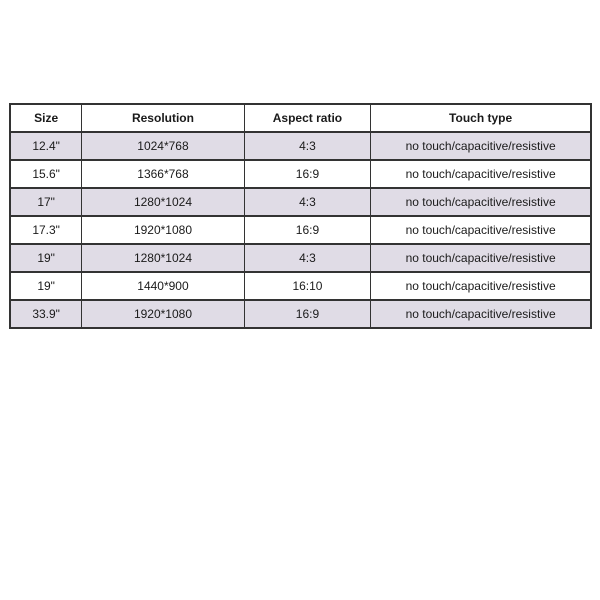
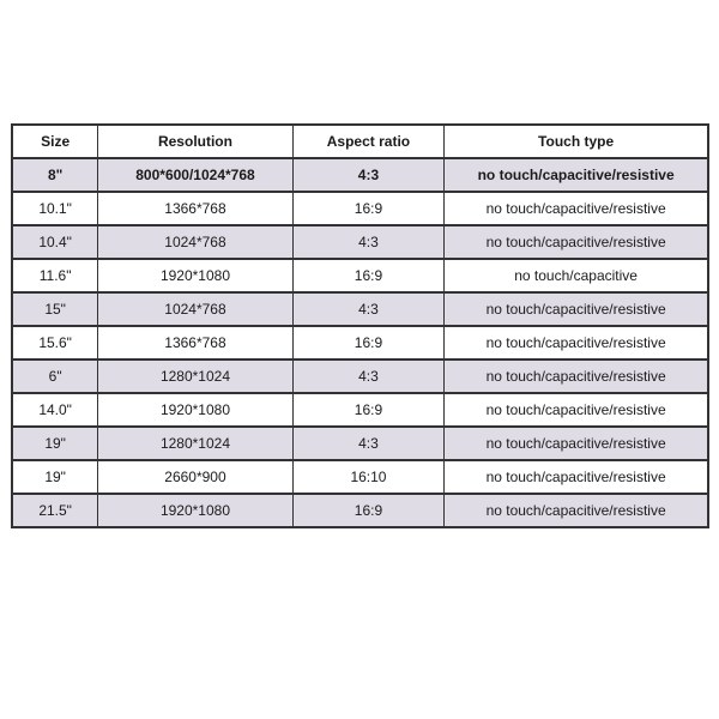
  Size	Resolution	Aspect ratio	Touch type
+ 8"	800*600/1024*768	4:3	no touch/capacitive/resistive
+ 10.1"	1366*768	16:9	no touch/capacitive/resistive
- 12.4"	1024*768	4:3	no touch/capacitive/resistive
+ 10.4"	1024*768	4:3	no touch/capacitive/resistive
+ 11.6"	1920*1080	16:9	no touch/capacitive
+ 15"	1024*768	4:3	no touch/capacitive/resistive
  15.6"	1366*768	16:9	no touch/capacitive/resistive
- 17"	1280*1024	4:3	no touch/capacitive/resistive
+ 6"	1280*1024	4:3	no touch/capacitive/resistive
- 17.3"	1920*1080	16:9	no touch/capacitive/resistive
+ 14.0"	1920*1080	16:9	no touch/capacitive/resistive
  19"	1280*1024	4:3	no touch/capacitive/resistive
- 19"	1440*900	16:10	no touch/capacitive/resistive
+ 19"	2660*900	16:10	no touch/capacitive/resistive
- 33.9"	1920*1080	16:9	no touch/capacitive/resistive
+ 21.5"	1920*1080	16:9	no touch/capacitive/resistive
